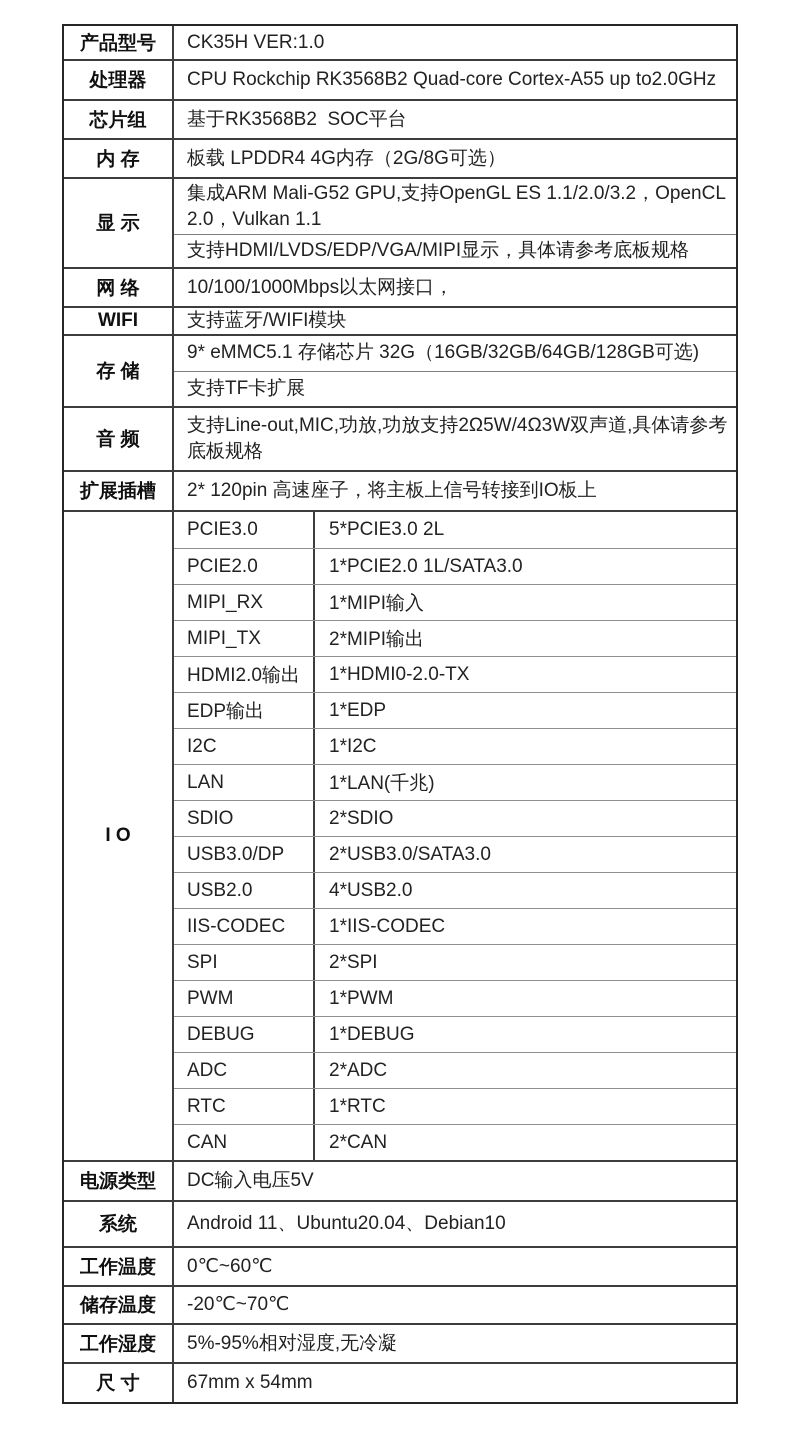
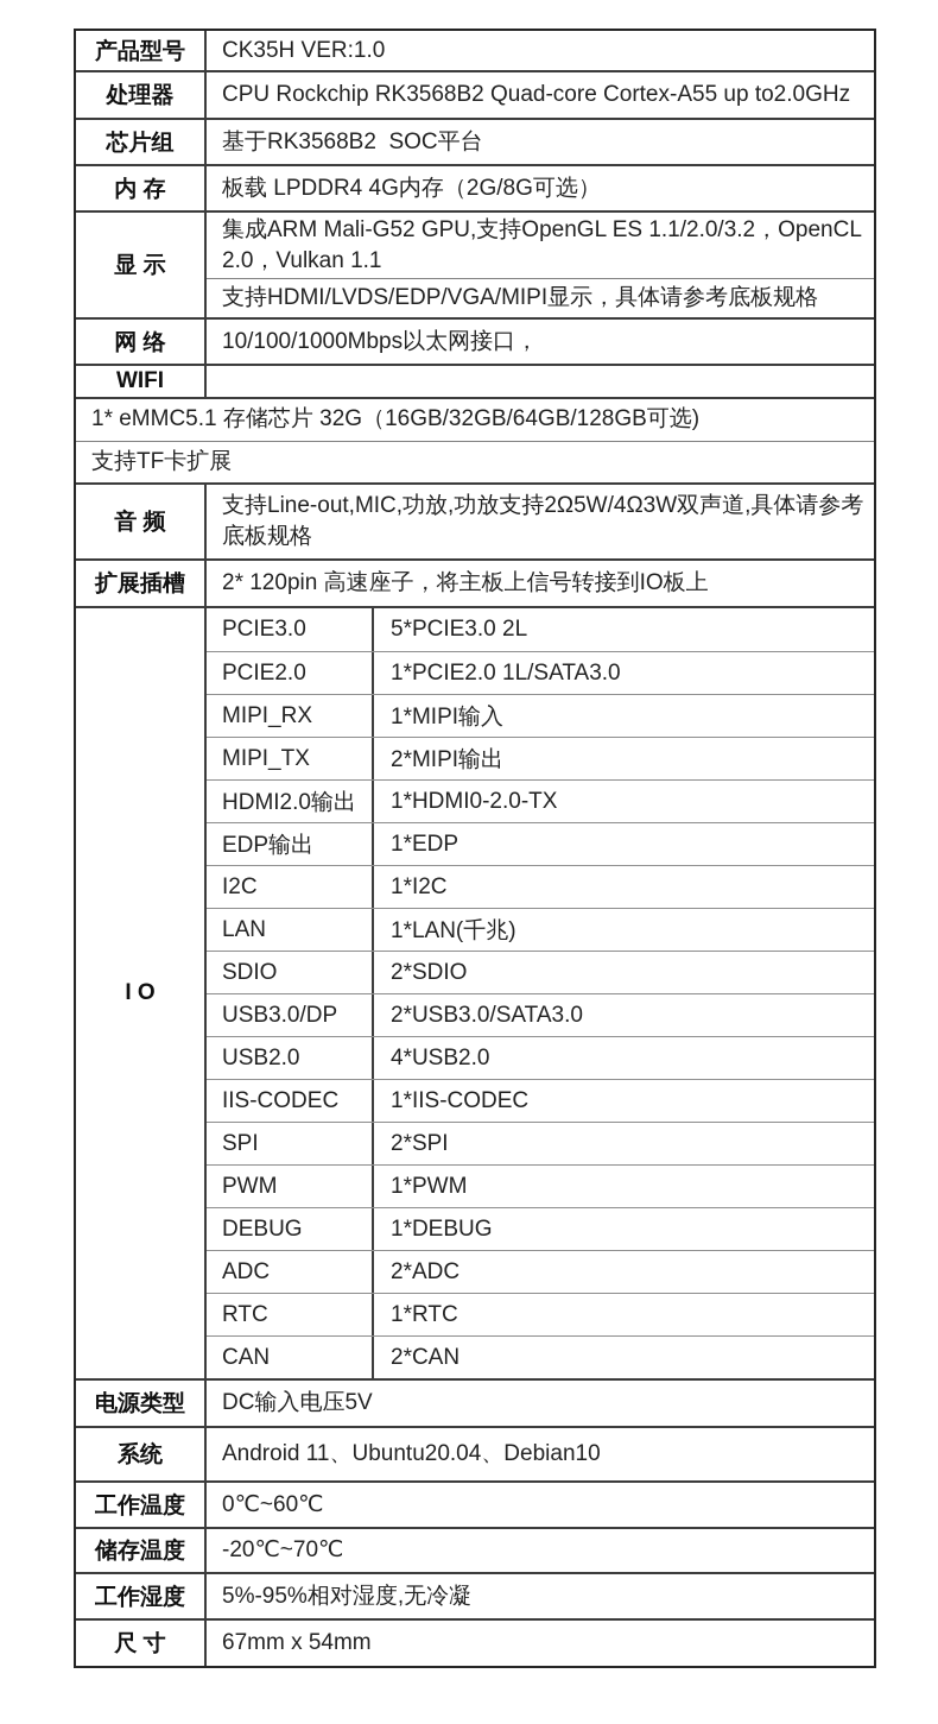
  产品型号
  CK35H VER:1.0
  处理器
  CPU Rockchip RK3568B2 Quad-core Cortex-A55 up to2.0GHz
  芯片组
  基于RK3568B2 SOC平台
  内 存
  板载 LPDDR4 4G内存（2G/8G可选）
  显 示
  集成ARM Mali-G52 GPU,支持OpenGL ES 1.1/2.0/3.2，OpenCL 2.0，Vulkan 1.1
  支持HDMI/LVDS/EDP/VGA/MIPI显示，具体请参考底板规格
  网 络
  10/100/1000Mbps以太网接口，
  WIFI
- 支持蓝牙/WIFI模块
- 存 储
- 9* eMMC5.1 存储芯片 32G（16GB/32GB/64GB/128GB可选)
+ 1* eMMC5.1 存储芯片 32G（16GB/32GB/64GB/128GB可选)
  支持TF卡扩展
  音 频
  支持Line-out,MIC,功放,功放支持2Ω5W/4Ω3W双声道,具体请参考底板规格
  扩展插槽
  2* 120pin 高速座子，将主板上信号转接到IO板上
  I O
  PCIE3.0
  5*PCIE3.0 2L
  PCIE2.0
  1*PCIE2.0 1L/SATA3.0
  MIPI_RX
  1*MIPI输入
  MIPI_TX
  2*MIPI输出
  HDMI2.0输出
  1*HDMI0-2.0-TX
  EDP输出
  1*EDP
  I2C
  1*I2C
  LAN
  1*LAN(千兆)
  SDIO
  2*SDIO
  USB3.0/DP
  2*USB3.0/SATA3.0
  USB2.0
  4*USB2.0
  IIS-CODEC
  1*IIS-CODEC
  SPI
  2*SPI
  PWM
  1*PWM
  DEBUG
  1*DEBUG
  ADC
  2*ADC
  RTC
  1*RTC
  CAN
  2*CAN
  电源类型
  DC输入电压5V
  系统
  Android 11、Ubuntu20.04、Debian10
  工作温度
  0℃~60℃
  储存温度
  -20℃~70℃
  工作湿度
  5%-95%相对湿度,无冷凝
  尺 寸
  67mm x 54mm
